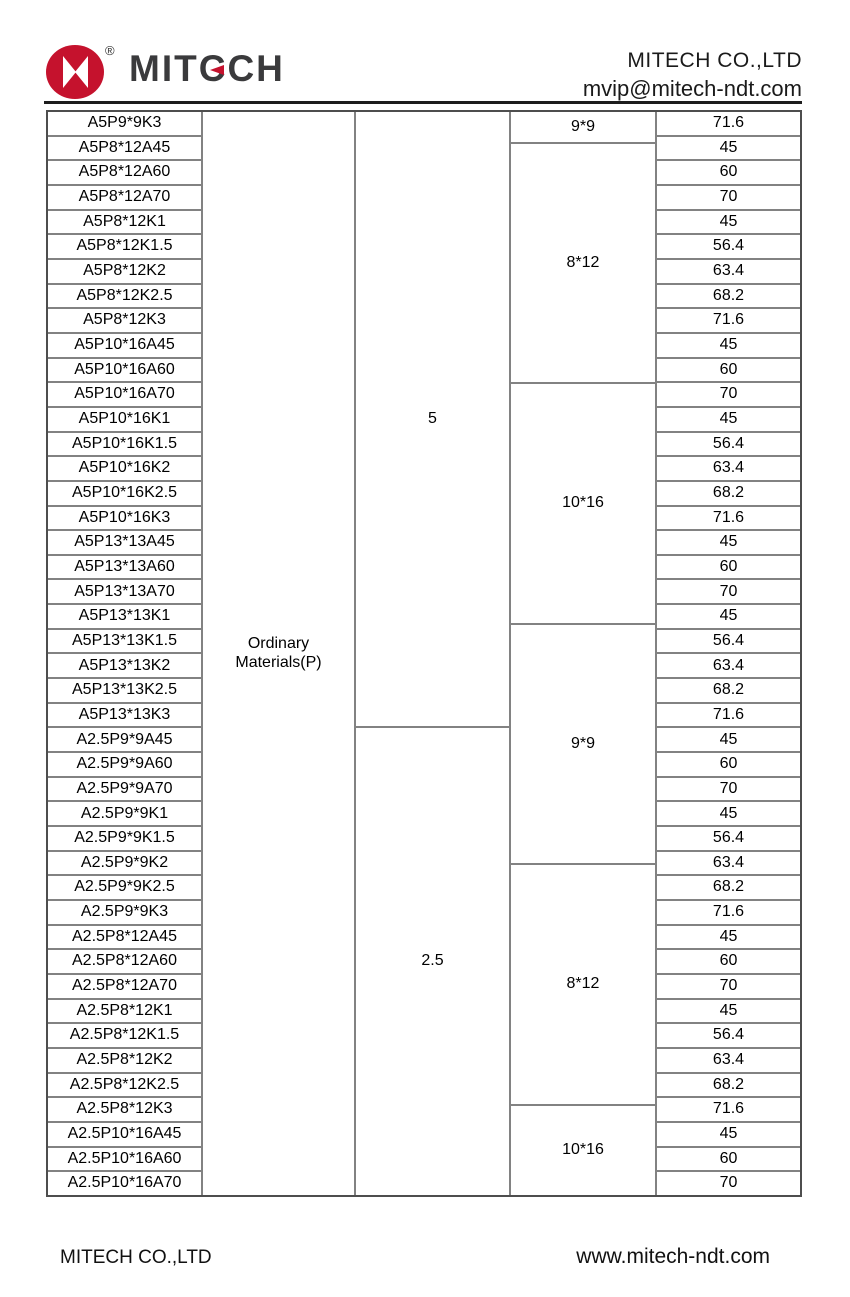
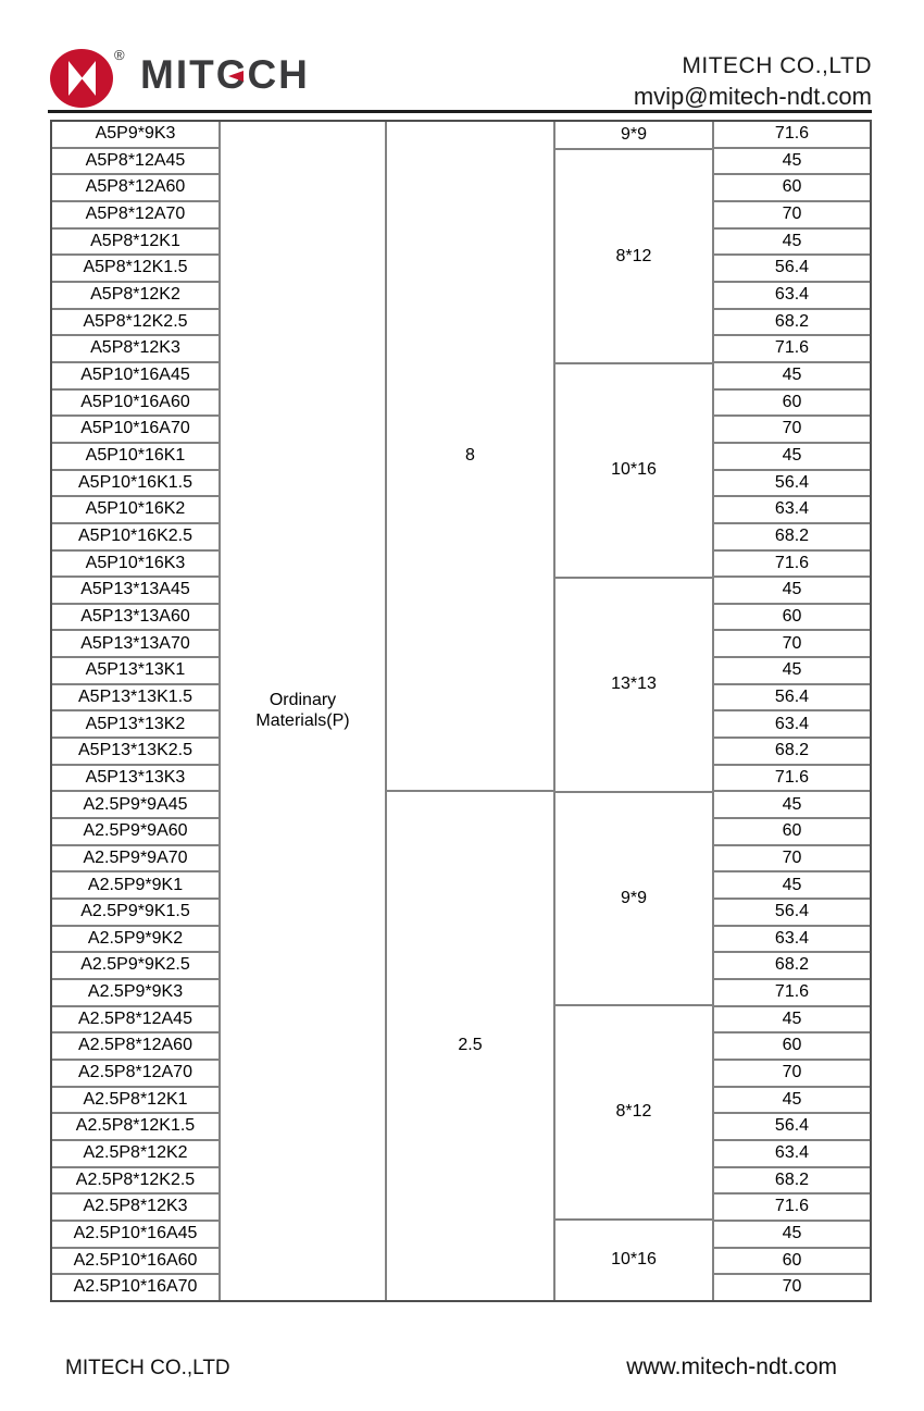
  ®
  MIT
  C
  CH
  MITECH CO.,LTD
  mvip@mitech-ndt.com
  A5P9*9K3
  A5P8*12A45
  A5P8*12A60
  A5P8*12A70
  A5P8*12K1
  A5P8*12K1.5
  A5P8*12K2
  A5P8*12K2.5
  A5P8*12K3
  A5P10*16A45
  A5P10*16A60
  A5P10*16A70
  A5P10*16K1
  A5P10*16K1.5
  A5P10*16K2
  A5P10*16K2.5
  A5P10*16K3
  A5P13*13A45
  A5P13*13A60
  A5P13*13A70
  A5P13*13K1
  A5P13*13K1.5
  A5P13*13K2
  A5P13*13K2.5
  A5P13*13K3
  A2.5P9*9A45
  A2.5P9*9A60
  A2.5P9*9A70
  A2.5P9*9K1
  A2.5P9*9K1.5
  A2.5P9*9K2
  A2.5P9*9K2.5
  A2.5P9*9K3
  A2.5P8*12A45
  A2.5P8*12A60
  A2.5P8*12A70
  A2.5P8*12K1
  A2.5P8*12K1.5
  A2.5P8*12K2
  A2.5P8*12K2.5
  A2.5P8*12K3
  A2.5P10*16A45
  A2.5P10*16A60
  A2.5P10*16A70
  Ordinary
  Materials(P)
- 5
+ 8
  2.5
  9*9
  8*12
  10*16
+ 13*13
  9*9
  8*12
  10*16
  71.6
  45
  60
  70
  45
  56.4
  63.4
  68.2
  71.6
  45
  60
  70
  45
  56.4
  63.4
  68.2
  71.6
  45
  60
  70
  45
  56.4
  63.4
  68.2
  71.6
  45
  60
  70
  45
  56.4
  63.4
  68.2
  71.6
  45
  60
  70
  45
  56.4
  63.4
  68.2
  71.6
  45
  60
  70
  MITECH CO.,LTD
  www.mitech-ndt.com
